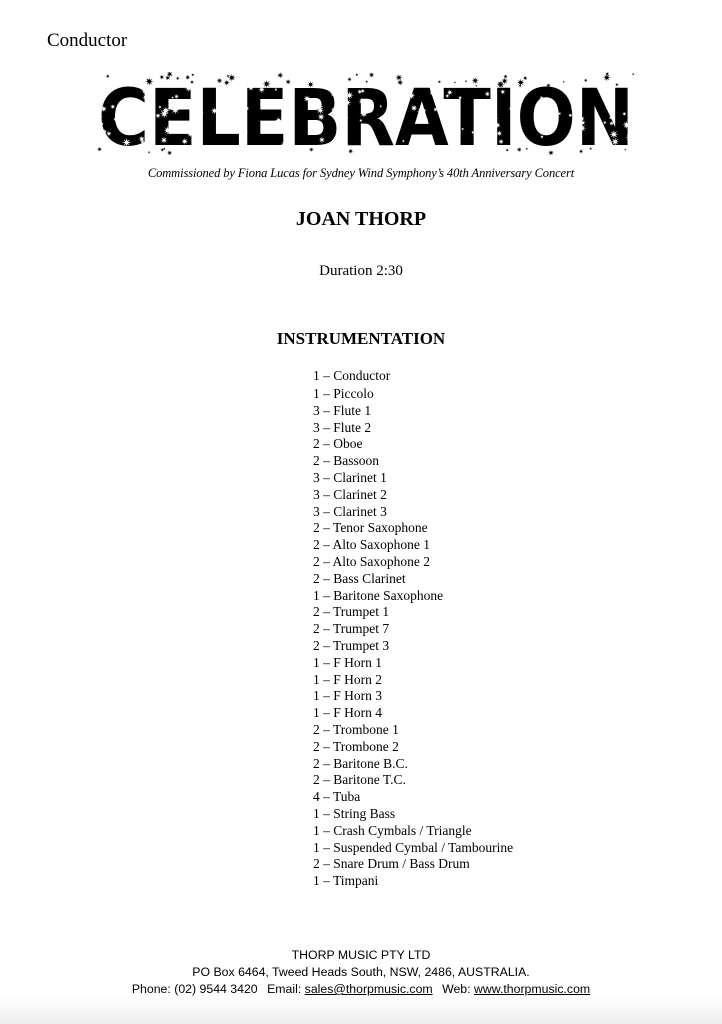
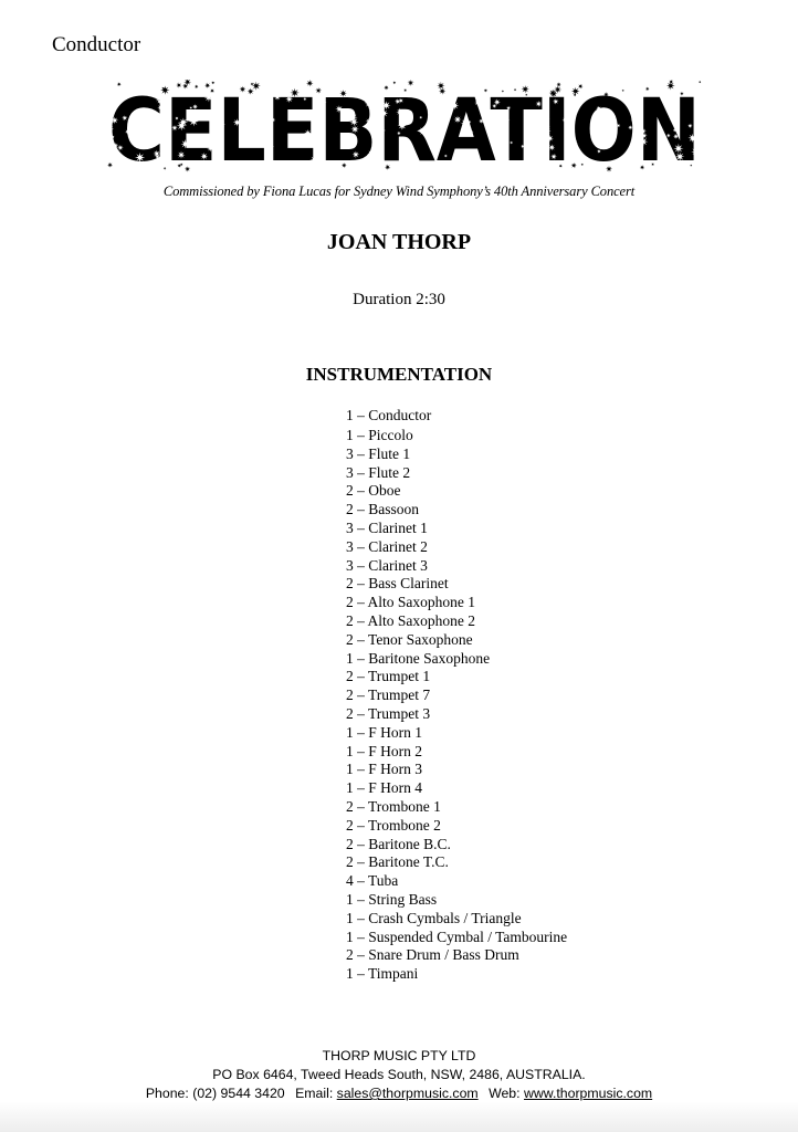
  Conductor
  CELEBRATION
  Commissioned by Fiona Lucas for Sydney Wind Symphony’s 40th Anniversary Concert
  JOAN THORP
  Duration 2:30
  INSTRUMENTATION
  1 – Conductor
  1 – Piccolo
  3 – Flute 1
  3 – Flute 2
  2 – Oboe
  2 – Bassoon
  3 – Clarinet 1
  3 – Clarinet 2
  3 – Clarinet 3
- 2 – Tenor Saxophone
+ 2 – Bass Clarinet
  2 – Alto Saxophone 1
  2 – Alto Saxophone 2
- 2 – Bass Clarinet
+ 2 – Tenor Saxophone
  1 – Baritone Saxophone
  2 – Trumpet 1
  2 – Trumpet 7
  2 – Trumpet 3
  1 – F Horn 1
  1 – F Horn 2
  1 – F Horn 3
  1 – F Horn 4
  2 – Trombone 1
  2 – Trombone 2
  2 – Baritone B.C.
  2 – Baritone T.C.
  4 – Tuba
  1 – String Bass
  1 – Crash Cymbals / Triangle
  1 – Suspended Cymbal / Tambourine
  2 – Snare Drum / Bass Drum
  1 – Timpani
  THORP MUSIC PTY LTD
  PO Box 6464, Tweed Heads South, NSW, 2486, AUSTRALIA.
  Phone: (02) 9544 3420 Email: sales@thorpmusic.com Web: www.thorpmusic.com
